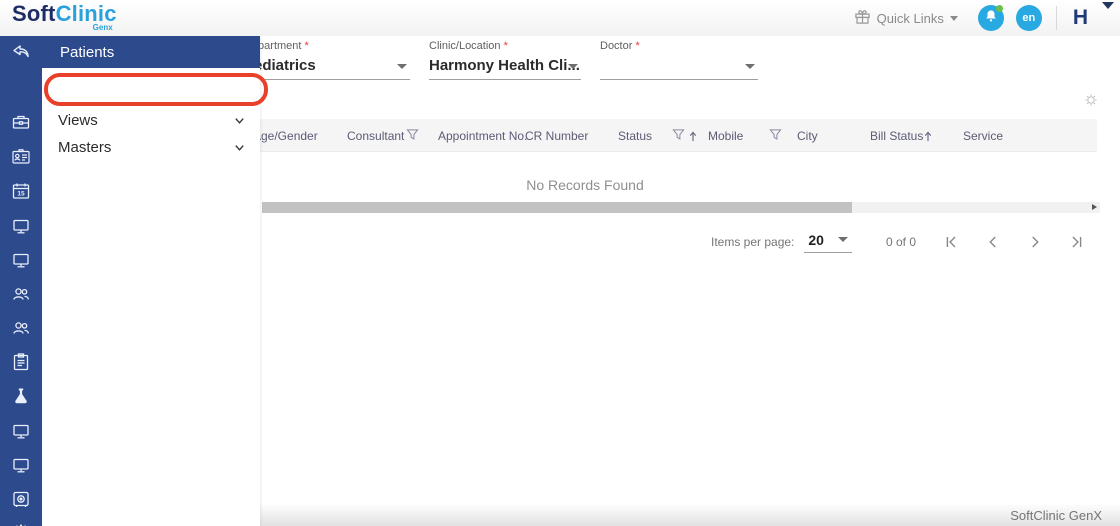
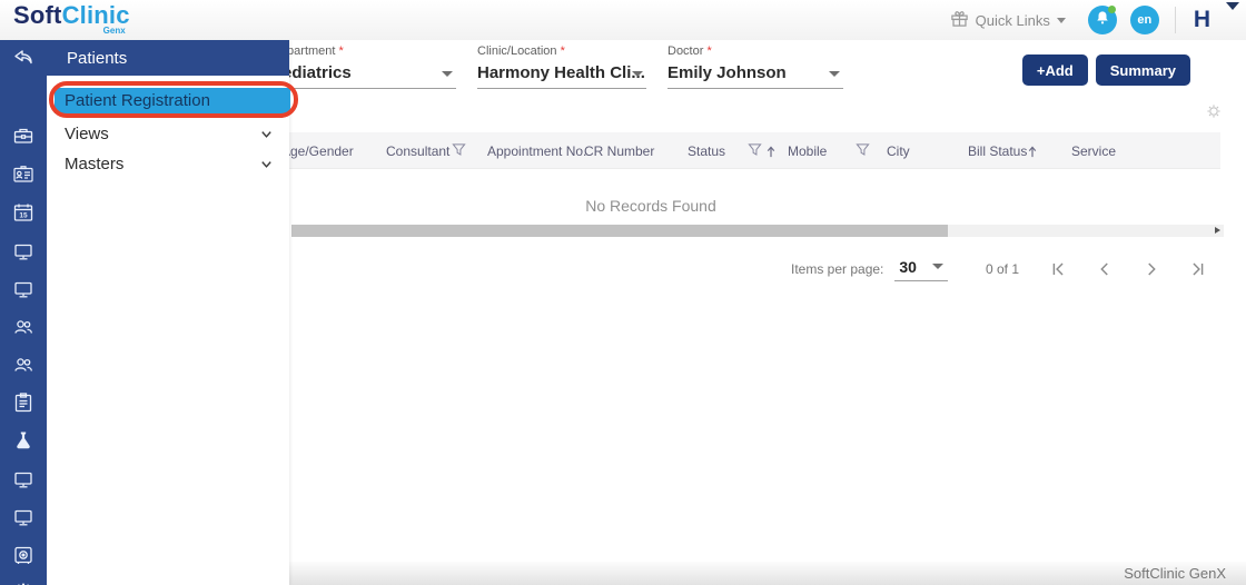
  SoftClinic
  Genx
  Quick Links
  en
  H
  Patients
+ Patient Registration
  Views
  Masters
  partment *
  diatrics
  Clinic/Location *
  Harmony Health Cli...
  Doctor *
+ Emily Johnson
+ +Add
+ Summary
  ge/Gender
  Consultant
  Appointment No.
  CR Number
  Status
  Mobile
  City
  Bill Status
  Service
  No Records Found
  Items per page:
- 20
+ 30
- 0 of 0
+ 0 of 1
  SoftClinic GenX
